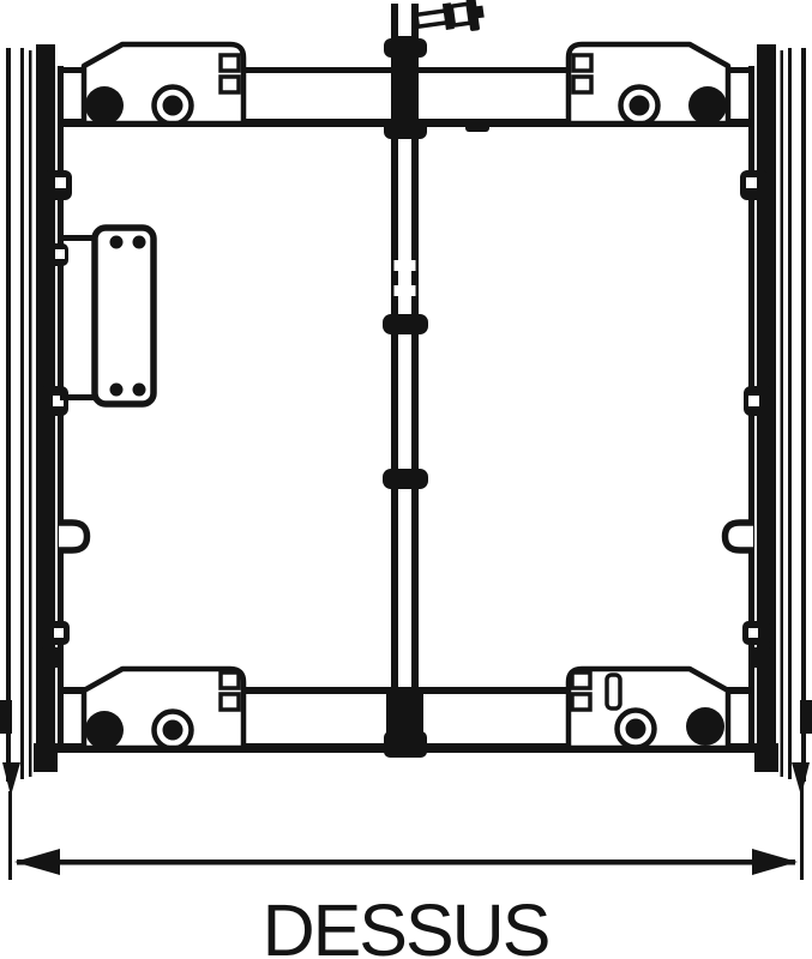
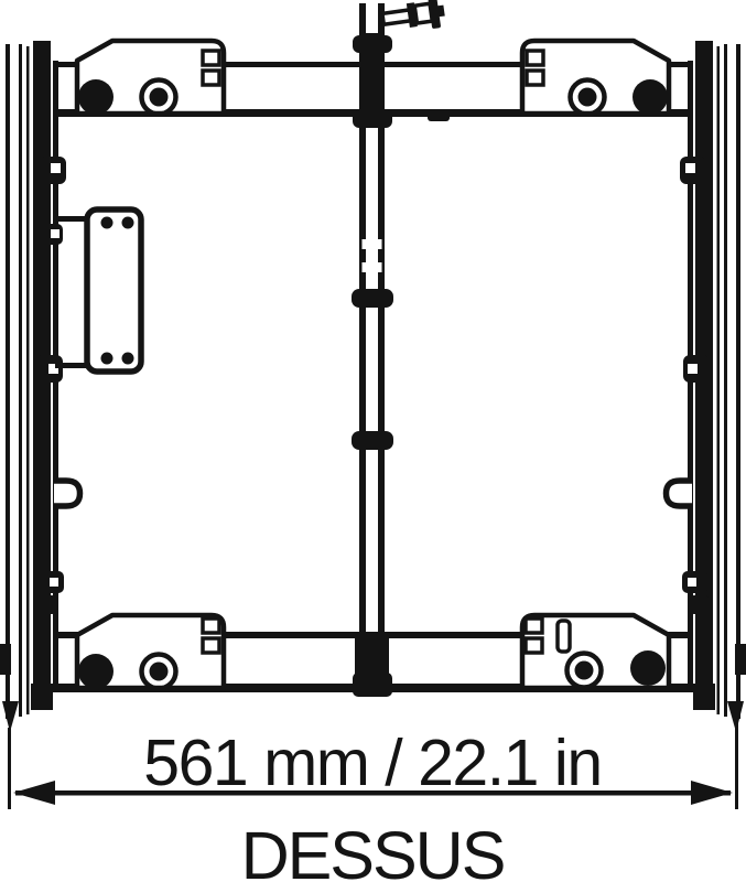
+ 561 mm / 22.1 in
  DESSUS
